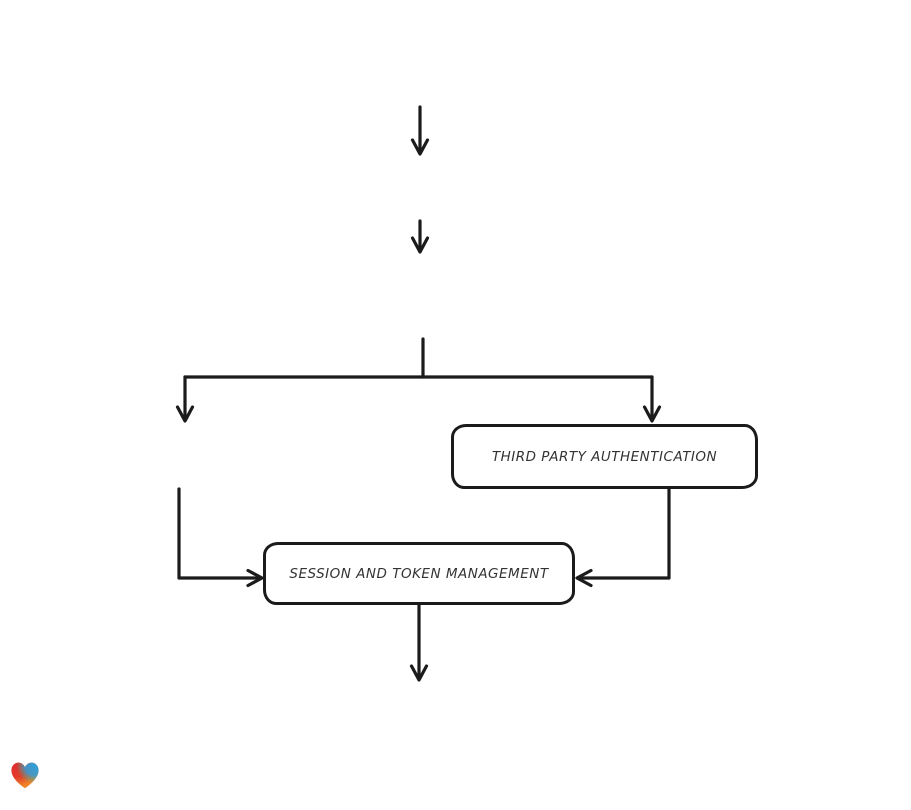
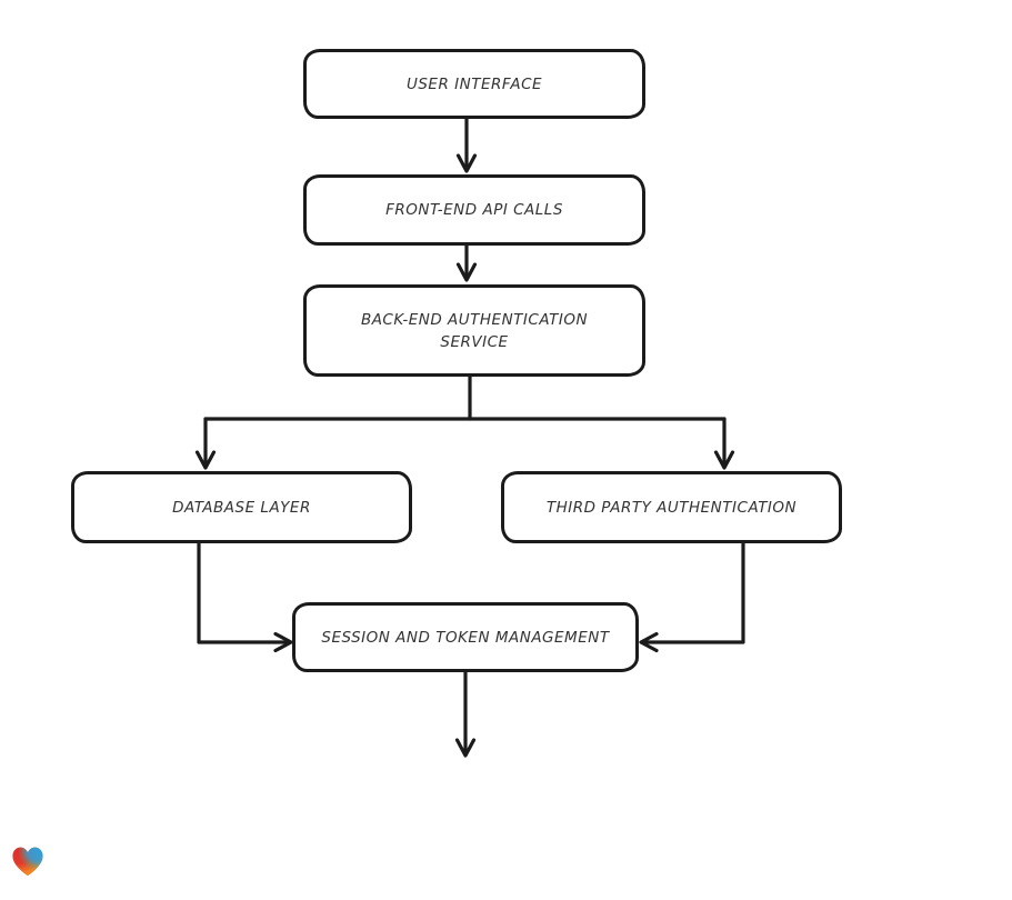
+ USER INTERFACE
+ FRONT-END API CALLS
+ BACK-END AUTHENTICATION SERVICE
+ DATABASE LAYER
  THIRD PARTY AUTHENTICATION
  SESSION AND TOKEN MANAGEMENT
